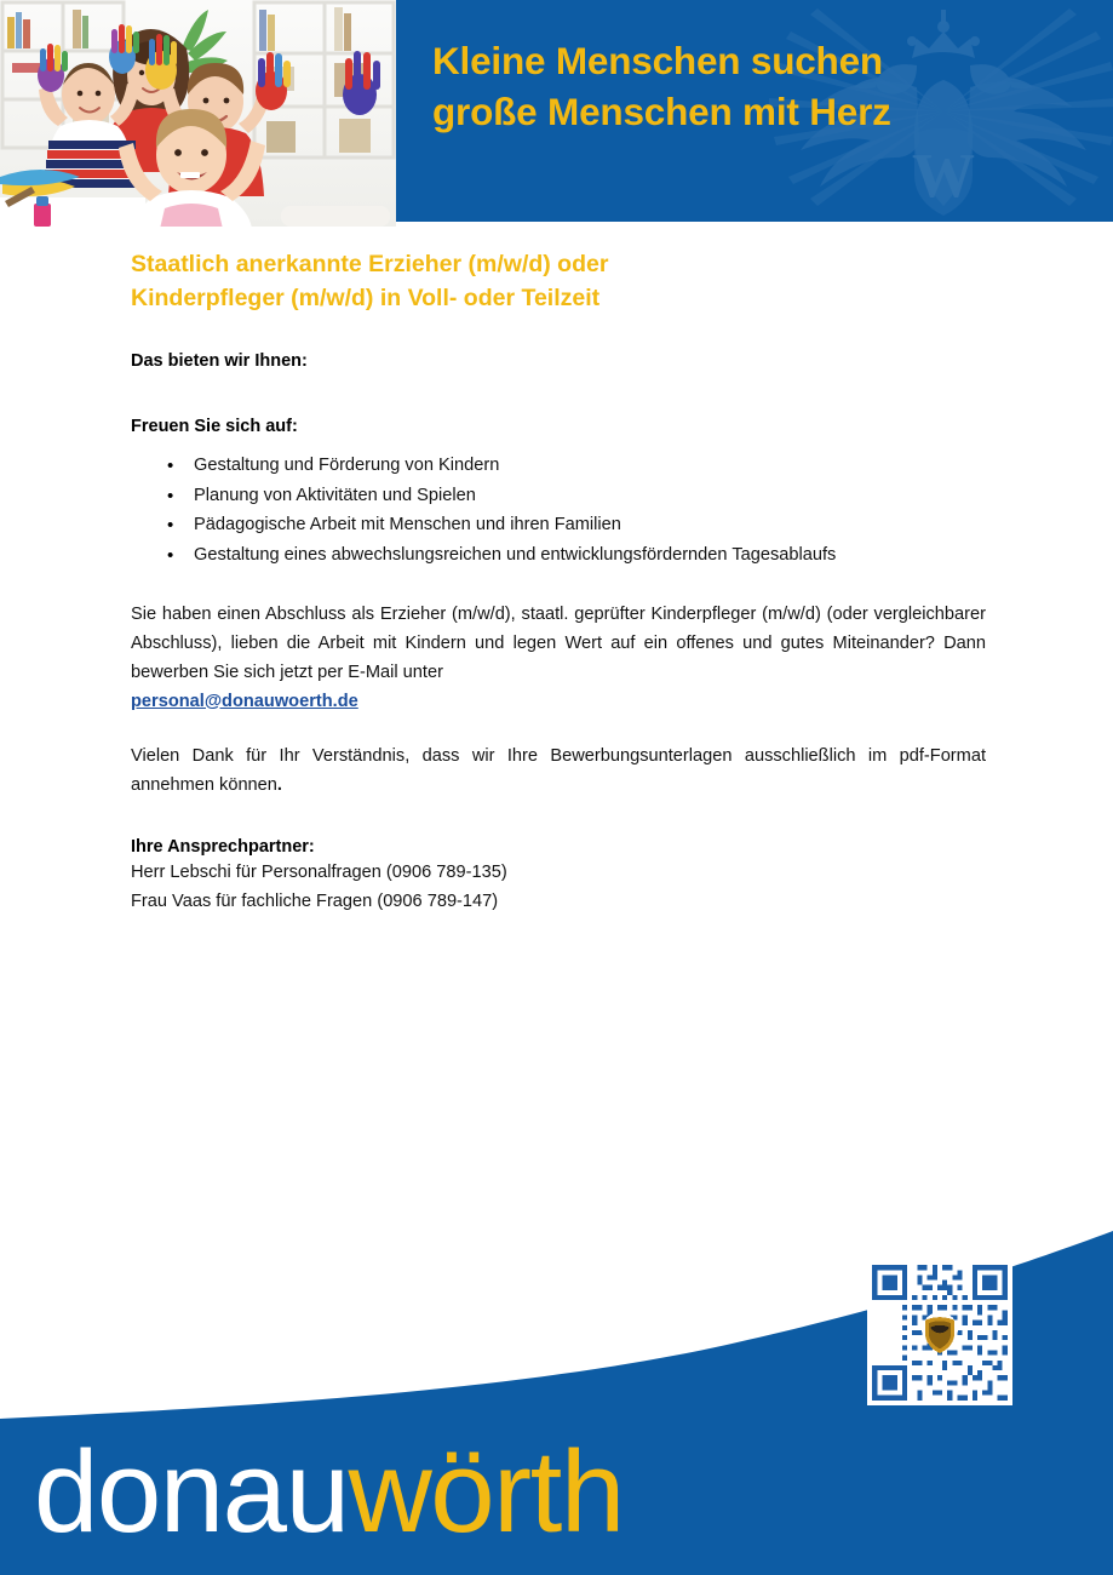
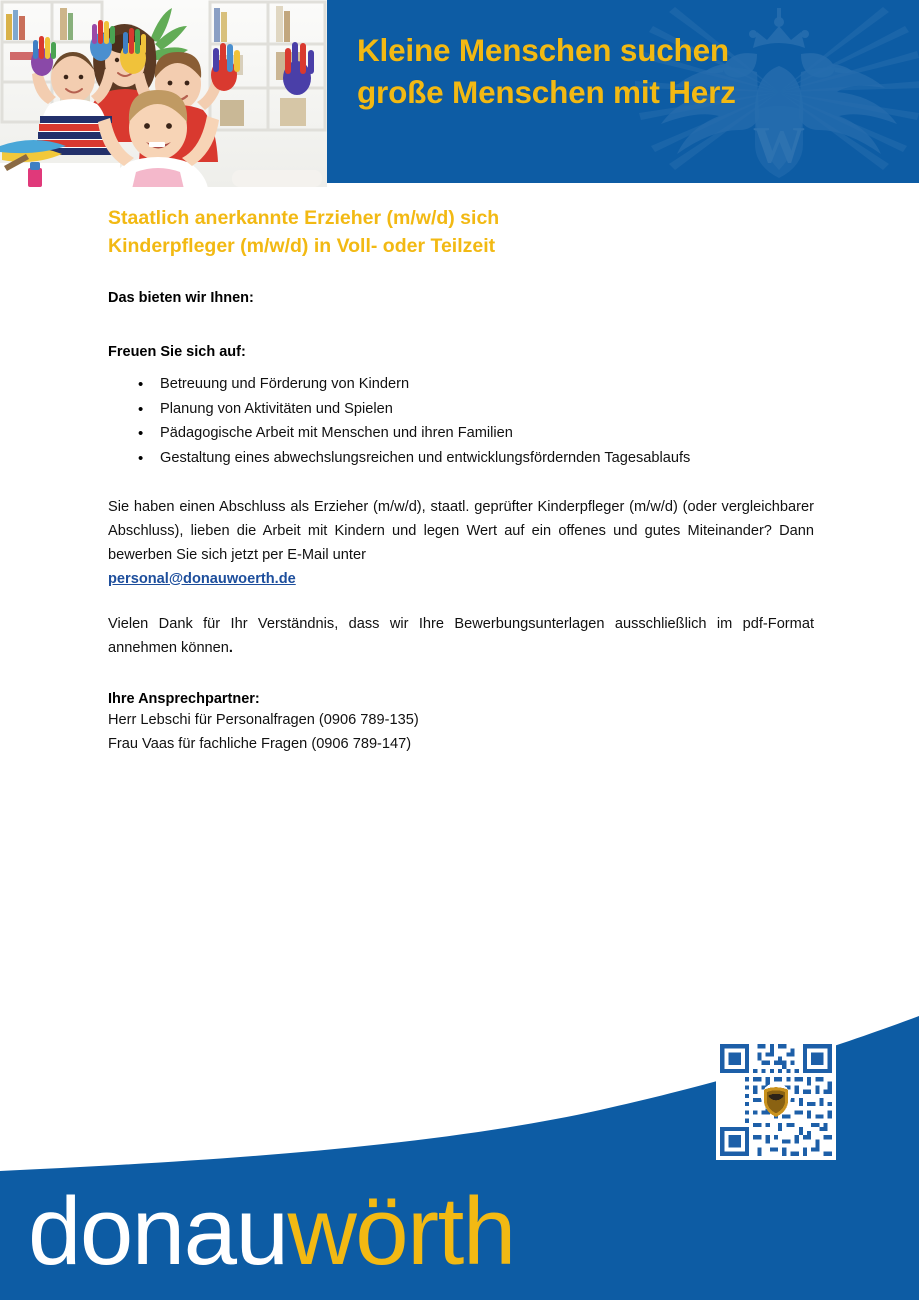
  W
  Kleine Menschen suchen
  große Menschen mit Herz
- Staatlich anerkannte Erzieher (m/w/d) oder
+ Staatlich anerkannte Erzieher (m/w/d) sich
  Kinderpfleger (m/w/d) in Voll- oder Teilzeit
  Das bieten wir Ihnen:
  Freuen Sie sich auf:
- Gestaltung und Förderung von Kindern
+ Betreuung und Förderung von Kindern
  Planung von Aktivitäten und Spielen
  Pädagogische Arbeit mit Menschen und ihren Familien
  Gestaltung eines abwechslungsreichen und entwicklungsfördernden Tagesablaufs
  Sie haben einen Abschluss als Erzieher (m/w/d), staatl. geprüfter Kinderpfleger (m/w/d) (oder vergleichbarer Abschluss), lieben die Arbeit mit Kindern und legen Wert auf ein offenes und gutes Miteinander? Dann bewerben Sie sich jetzt per E-Mail unter
  personal@donauwoerth.de
  Vielen Dank für Ihr Verständnis, dass wir Ihre Bewerbungsunterlagen ausschließlich im pdf-Format annehmen können.
  Ihre Ansprechpartner:
  Herr Lebschi für Personalfragen (0906 789-135)
  Frau Vaas für fachliche Fragen (0906 789-147)
  donauwörth
